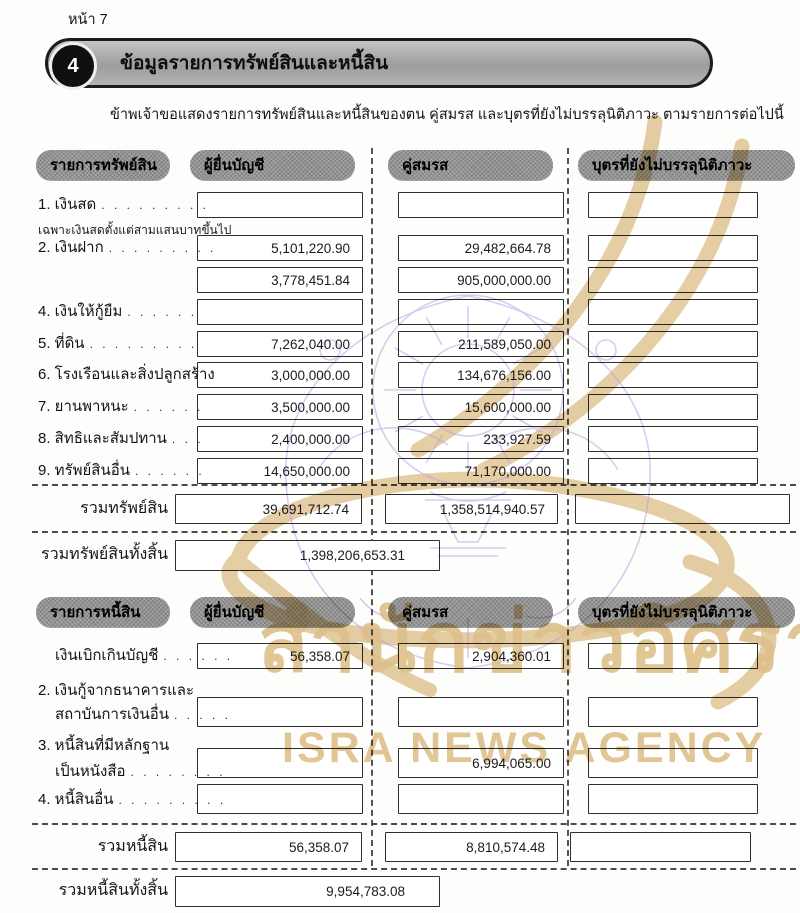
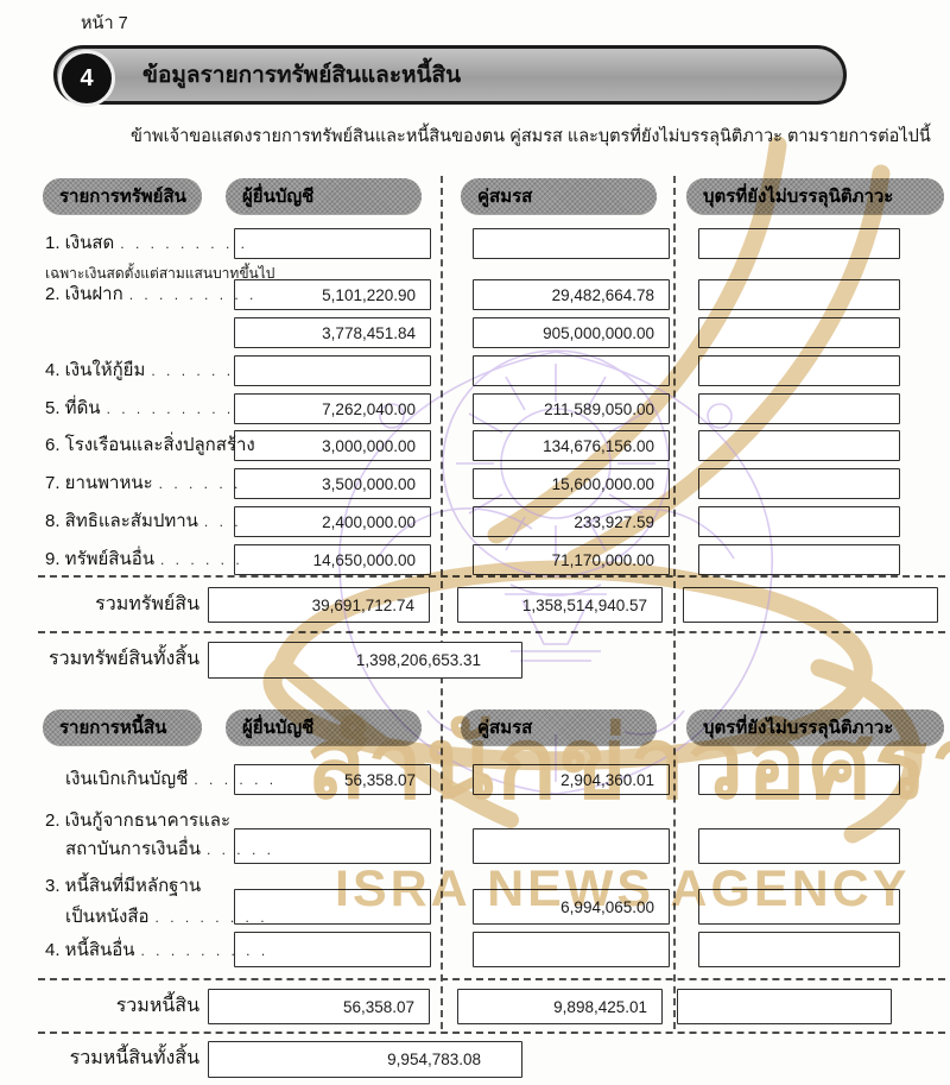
  หน้า 7
  4
  ข้อมูลรายการทรัพย์สินและหนี้สิน
  ข้าพเจ้าขอแสดงรายการทรัพย์สินและหนี้สินของตน คู่สมรส และบุตรที่ยังไม่บรรลุนิติภาวะ ตามรายการต่อไปนี้
  รายการทรัพย์สิน
  ผู้ยื่นบัญชี
  คู่สมรส
  บุตรที่ยังไม่บรรลุนิติภาวะ
  1. เงินสด . . . . . . . . .
  เฉพาะเงินสดตั้งแต่สามแสนบาทขึ้นไป
  2. เงินฝาก . . . . . . . . .
  5,101,220.90
  29,482,664.78
  3,778,451.84
  905,000,000.00
  4. เงินให้กู้ยืม . . . . . .
  5. ที่ดิน . . . . . . . . .
  7,262,040.00
  211,589,050.00
  6. โรงเรือนและสิ่งปลูกสร้าง
  3,000,000.00
  134,676,156.00
  7. ยานพาหนะ . . . . . .
  3,500,000.00
  15,600,000.00
  8. สิทธิและสัมปทาน . . .
  2,400,000.00
  233,927.59
  9. ทรัพย์สินอื่น . . . . . .
  14,650,000.00
  71,170,000.00
  รวมทรัพย์สิน
  39,691,712.74
  1,358,514,940.57
  รวมทรัพย์สินทั้งสิ้น
  1,398,206,653.31
  รายการหนี้สิน
  ผู้ยื่นบัญชี
  คู่สมรส
  บุตรที่ยังไม่บรรลุนิติภาวะ
  เงินเบิกเกินบัญชี . . . . . .
  56,358.07
  2,904,360.01
  2. เงินกู้จากธนาคารและ
  สถาบันการเงินอื่น . . . . .
  3. หนี้สินที่มีหลักฐาน
  เป็นหนังสือ . . . . . . . .
  6,994,065.00
  4. หนี้สินอื่น . . . . . . . . .
  รวมหนี้สิน
  56,358.07
- 8,810,574.48
+ 9,898,425.01
  รวมหนี้สินทั้งสิ้น
  9,954,783.08
  สำนักข่าวอิศร
  ISRA NEWS AGENCY
